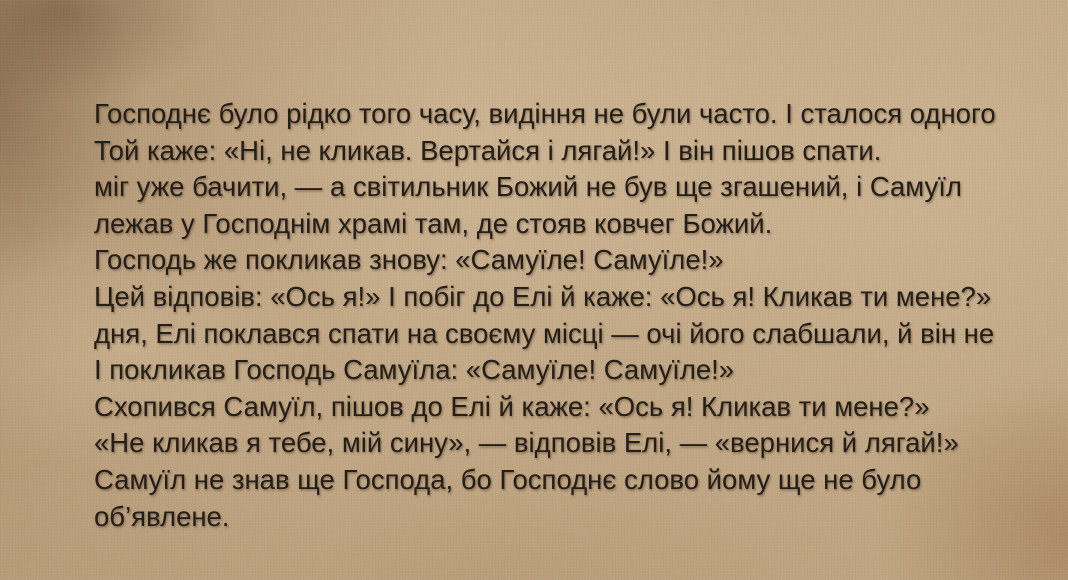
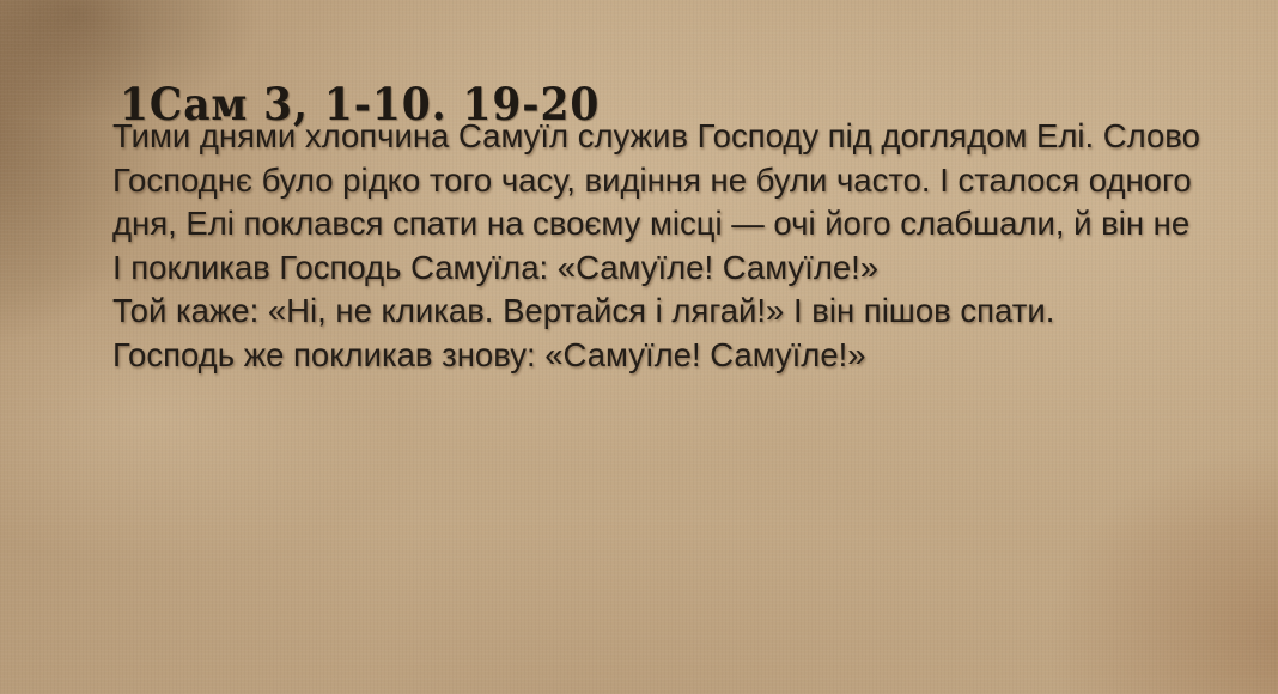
+ 1Сам 3, 1-10. 19-20
+ Тими днями хлопчина Самуїл служив Господу під доглядом Елі. Слово
  Господнє було рідко того часу, видіння не були часто. І сталося одного
- Той каже: «Ні, не кликав. Вертайся і лягай!» І він пішов спати.
+ дня, Елі поклався спати на своєму місці — очі його слабшали, й він не
- міг уже бачити, — а світильник Божий не був ще згашений, і Самуїл
- лежав у Господнім храмі там, де стояв ковчег Божий.
- Господь же покликав знову: «Самуїле! Самуїле!»
+ І покликав Господь Самуїла: «Самуїле! Самуїле!»
- Цей відповів: «Ось я!» І побіг до Елі й каже: «Ось я! Кликав ти мене?»
- дня, Елі поклався спати на своєму місці — очі його слабшали, й він не
+ Той каже: «Ні, не кликав. Вертайся і лягай!» І він пішов спати.
- І покликав Господь Самуїла: «Самуїле! Самуїле!»
+ Господь же покликав знову: «Самуїле! Самуїле!»
- Схопився Самуїл, пішов до Елі й каже: «Ось я! Кликав ти мене?»
- «Не кликав я тебе, мій сину», — відповів Елі, — «вернися й лягай!»
- Самуїл не знав ще Господа, бо Господнє слово йому ще не було
- об’явлене.
